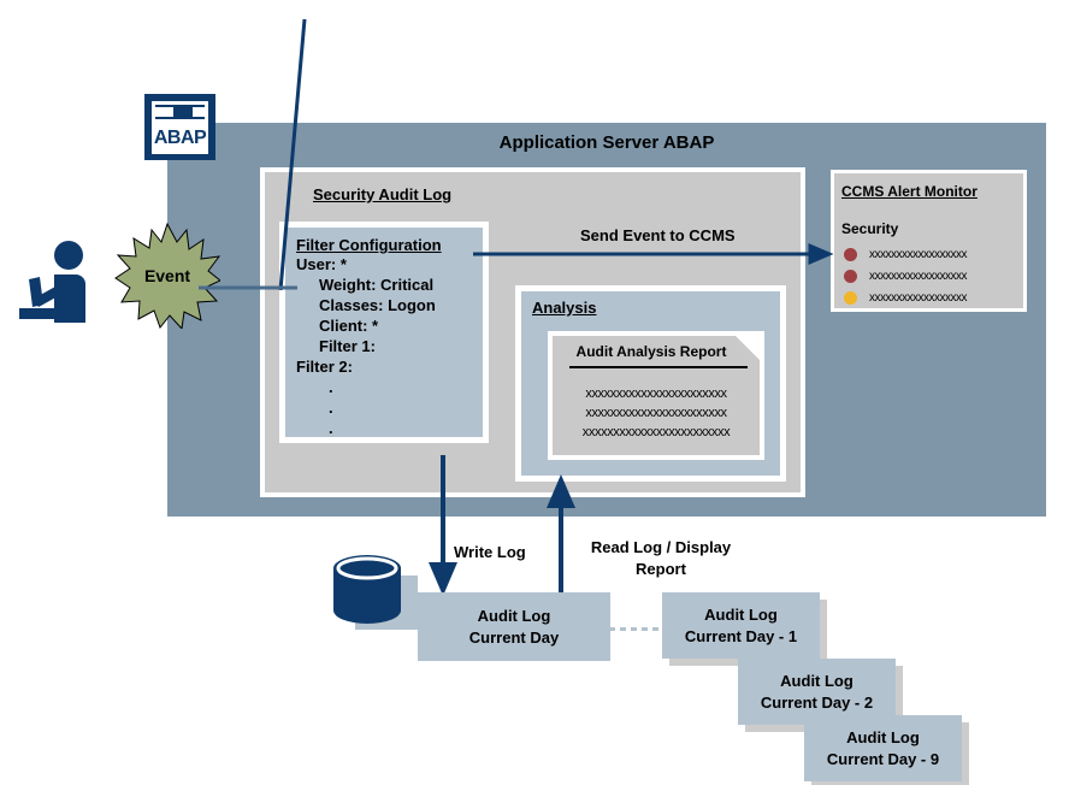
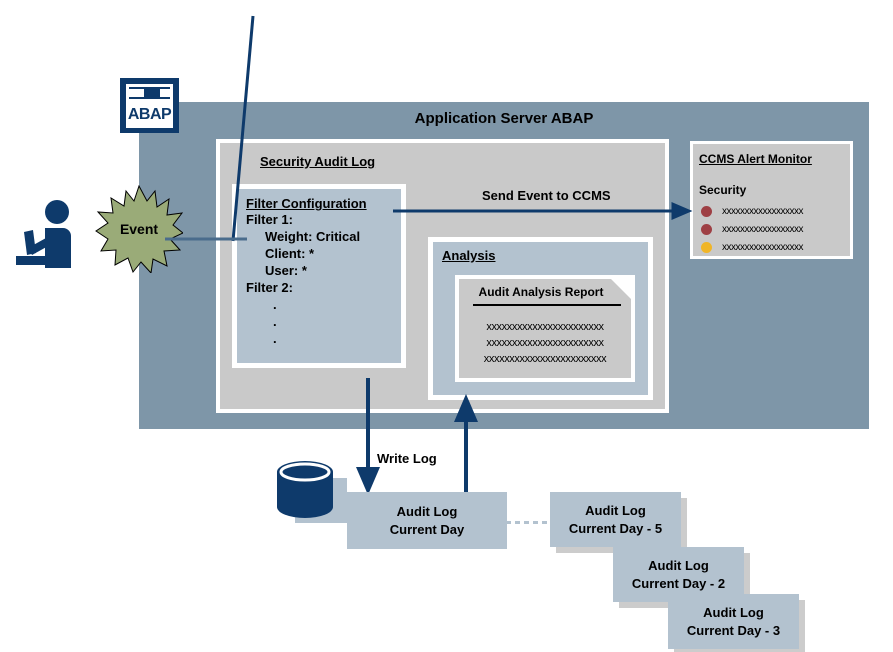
  Application Server ABAP
  Security Audit Log
  Filter Configuration
- User: *
+ Filter 1:
  Weight: Critical
- Classes: Logon
  Client: *
- Filter 1:
+ User: *
  Filter 2:
  .
  .
  .
  Analysis
  Audit Analysis Report
  xxxxxxxxxxxxxxxxxxxxxxx
  xxxxxxxxxxxxxxxxxxxxxxx
  xxxxxxxxxxxxxxxxxxxxxxxx
  CCMS Alert Monitor
  Security
  xxxxxxxxxxxxxxxxxx
  xxxxxxxxxxxxxxxxxx
  xxxxxxxxxxxxxxxxxx
  ABAP
  Event
  Send Event to CCMS
  Write Log
- Read Log / Display Report
  Audit Log
  Current Day
  Audit Log
- Current Day - 1
+ Current Day - 5
  Audit Log
  Current Day - 2
  Audit Log
- Current Day - 9
+ Current Day - 3
